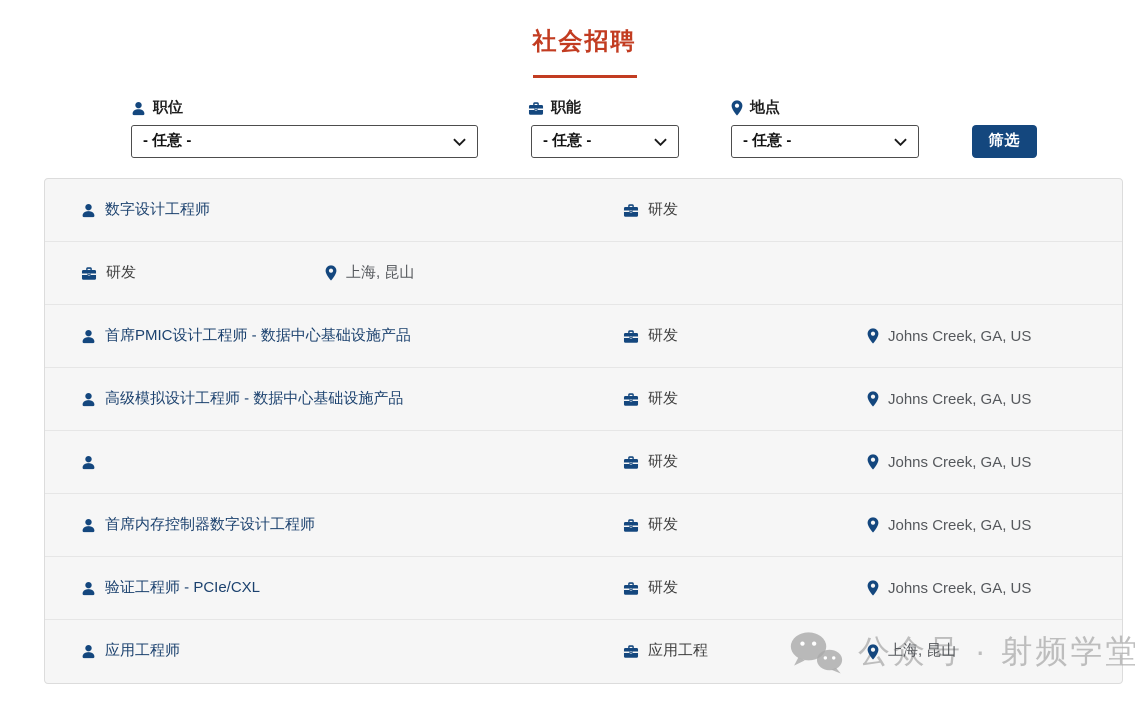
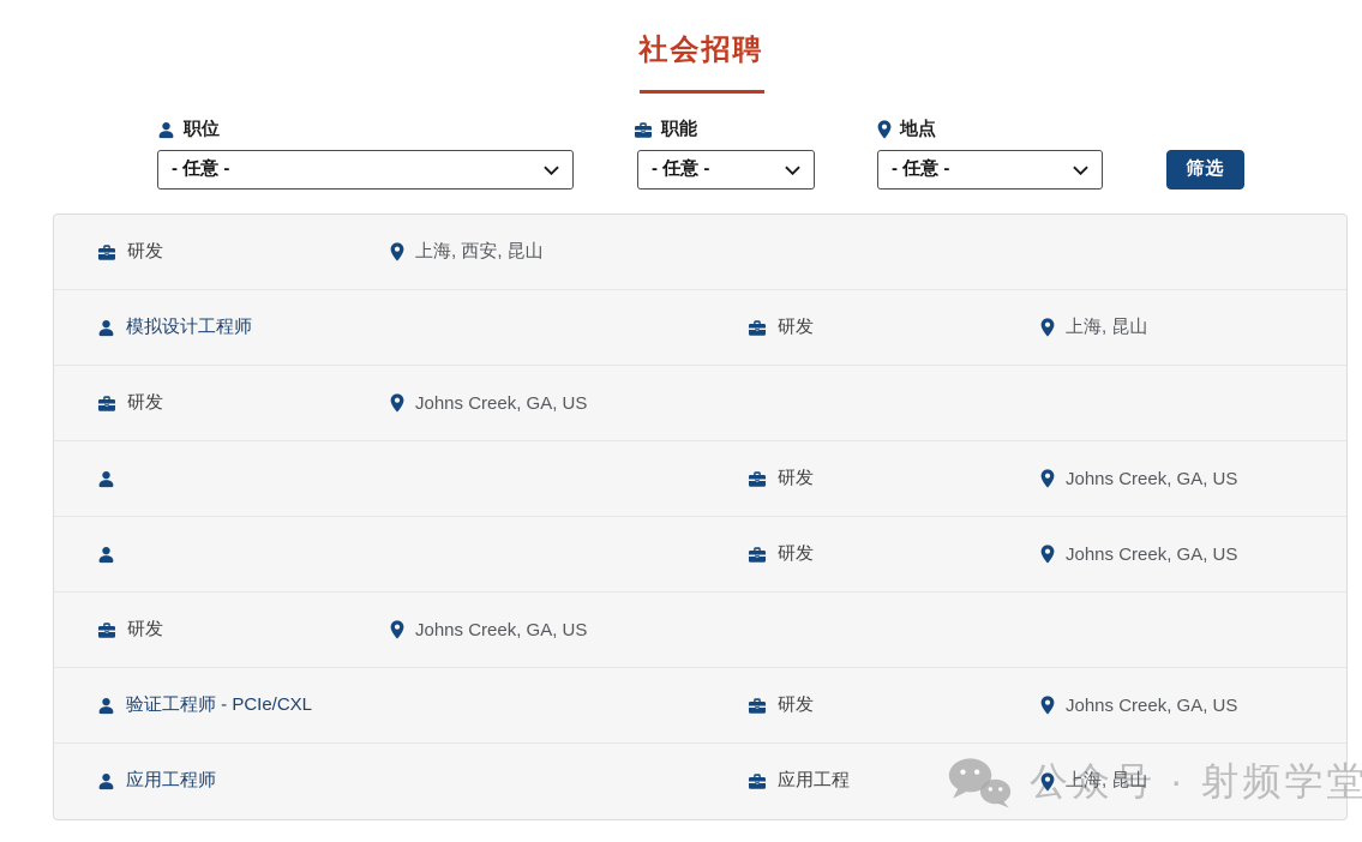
  社会招聘
  职位
  - 任意 -
  职能
  - 任意 -
  地点
  - 任意 -
  筛选
- 数字设计工程师
  研发
+ 上海, 西安, 昆山
+ 模拟设计工程师
  研发
  上海, 昆山
- 首席PMIC设计工程师 - 数据中心基础设施产品
  研发
  Johns Creek, GA, US
- 高级模拟设计工程师 - 数据中心基础设施产品
  研发
  Johns Creek, GA, US
  研发
  Johns Creek, GA, US
- 首席内存控制器数字设计工程师
  研发
  Johns Creek, GA, US
  验证工程师 - PCIe/CXL
  研发
  Johns Creek, GA, US
  应用工程师
  应用工程
  上海, 昆山
  众号 · 射频学堂
